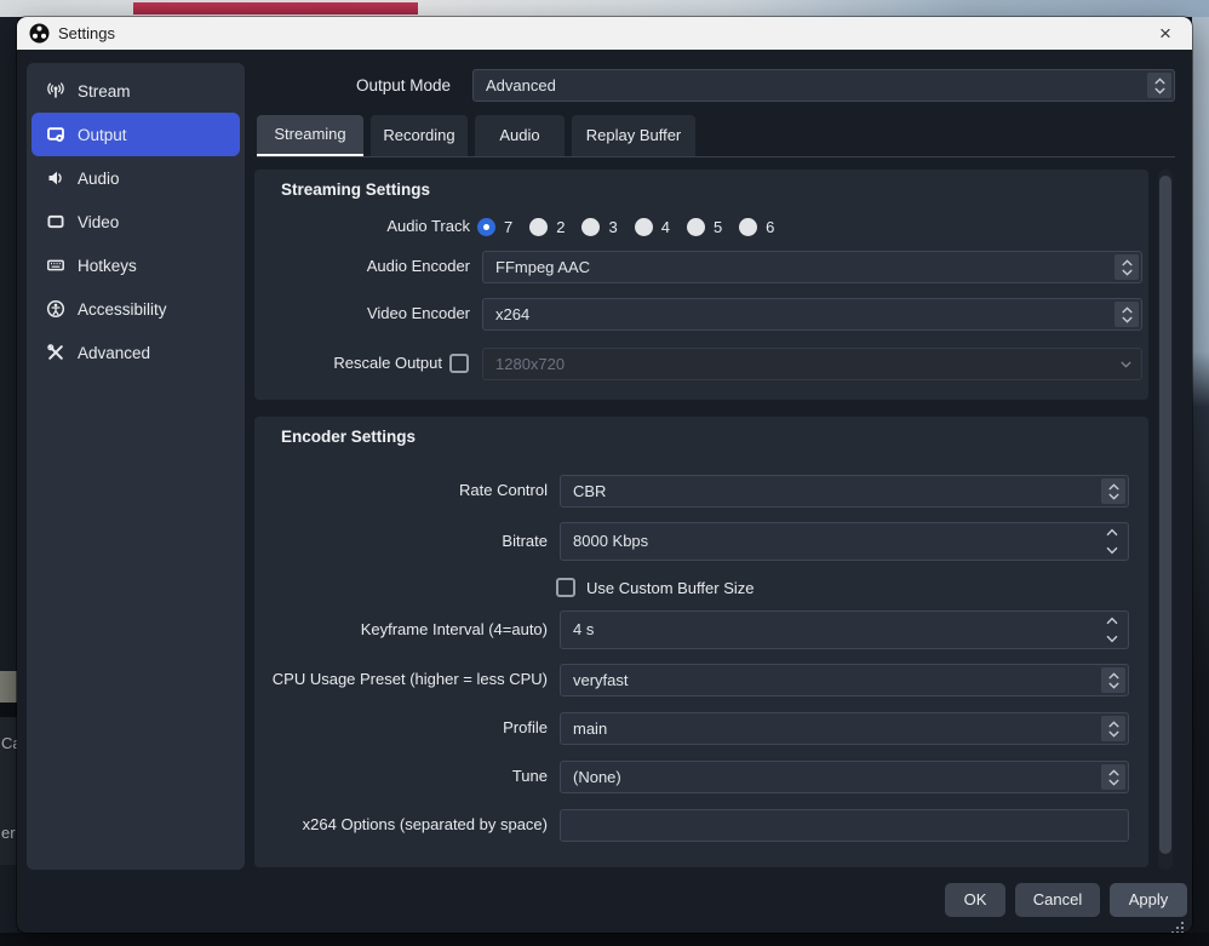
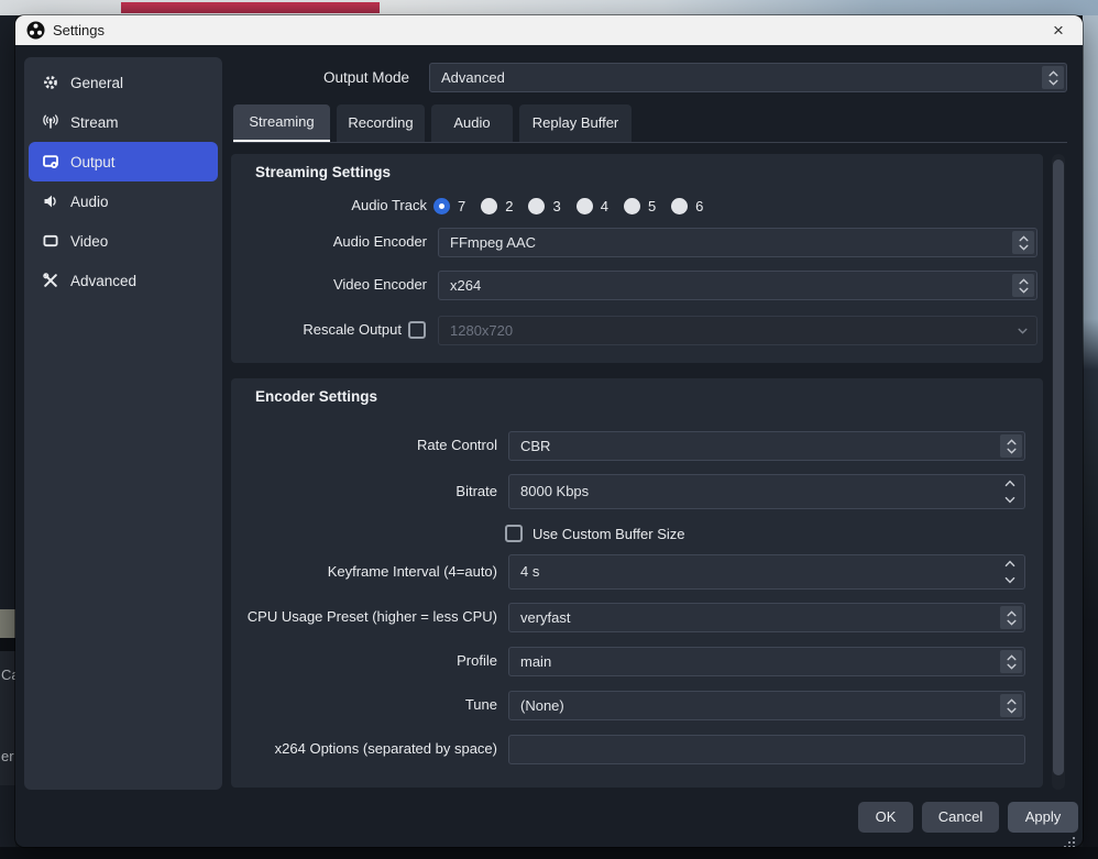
  er
  Settings
  ×
+ General
  Stream
  Output
  Audio
  Video
- Hotkeys
- Accessibility
  Advanced
  Output Mode
  Advanced
  Streaming
  Recording
  Audio
  Replay Buffer
  Streaming Settings
  Audio Track
  7
  2
  3
  4
  5
  6
  Audio Encoder
  FFmpeg AAC
  Video Encoder
  x264
  Rescale Output
  1280x720
  Encoder Settings
  Rate Control
  CBR
  Bitrate
  8000 Kbps
  Use Custom Buffer Size
  Keyframe Interval (4=auto)
  4 s
  CPU Usage Preset (higher = less CPU)
  veryfast
  Profile
  main
  Tune
  (None)
  x264 Options (separated by space)
  OK
  Cancel
  Apply
